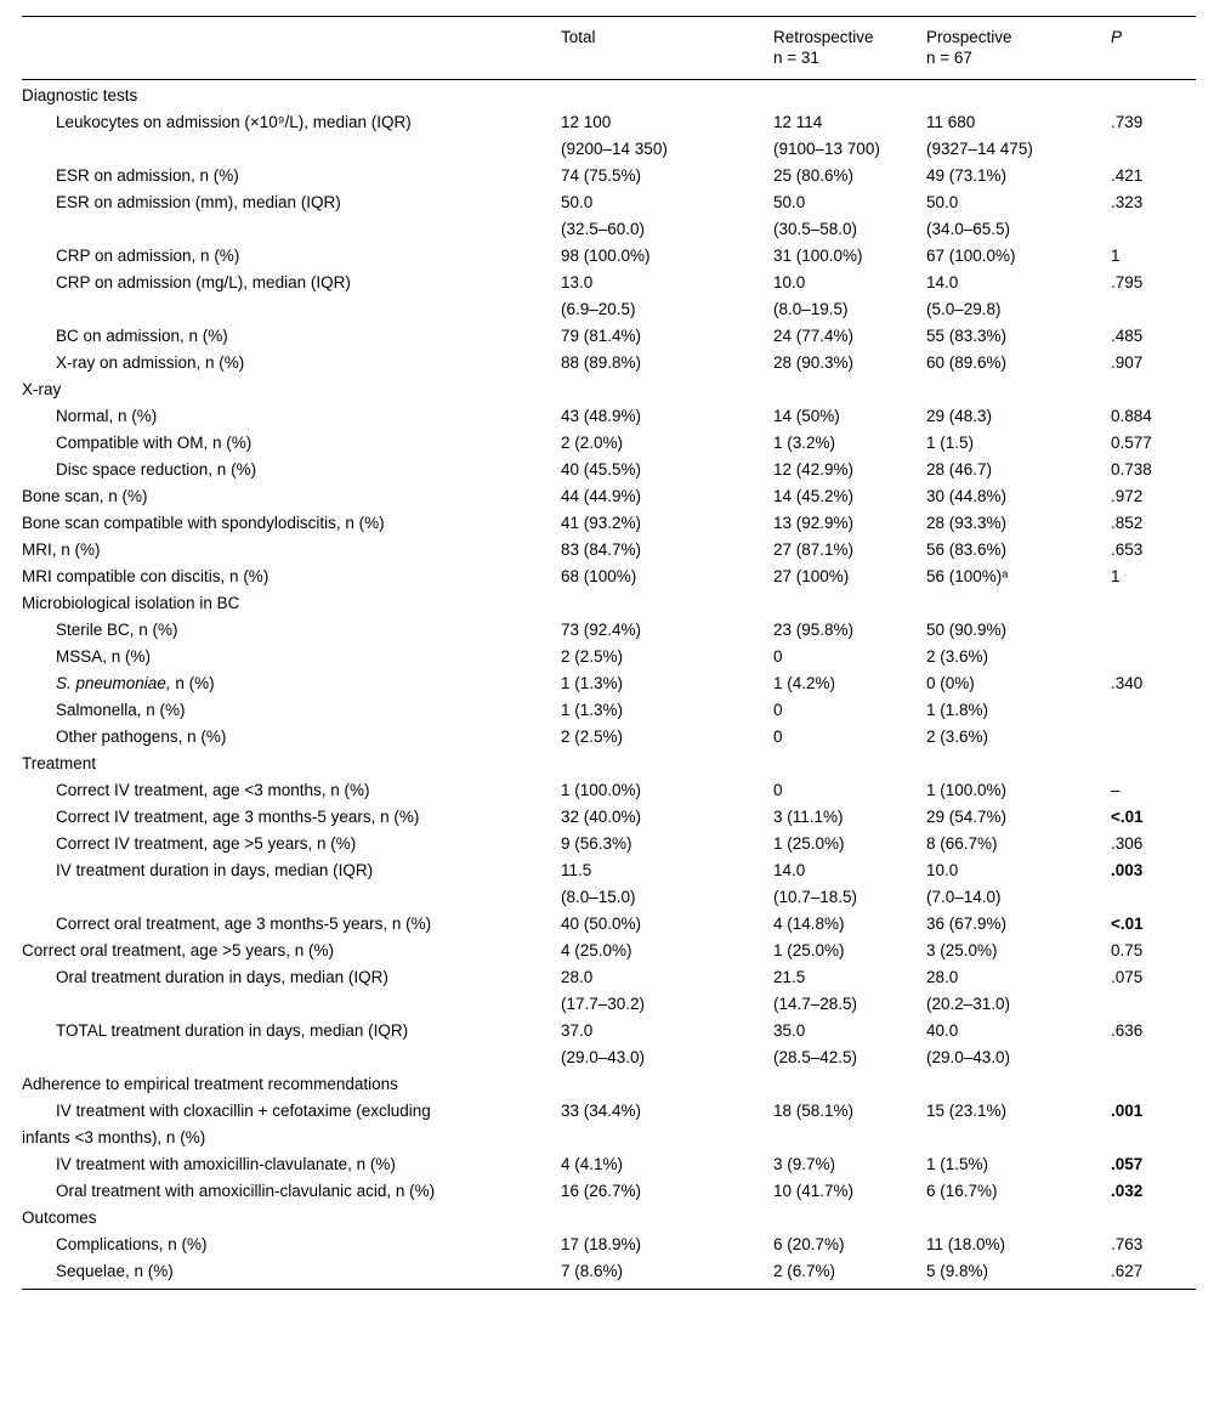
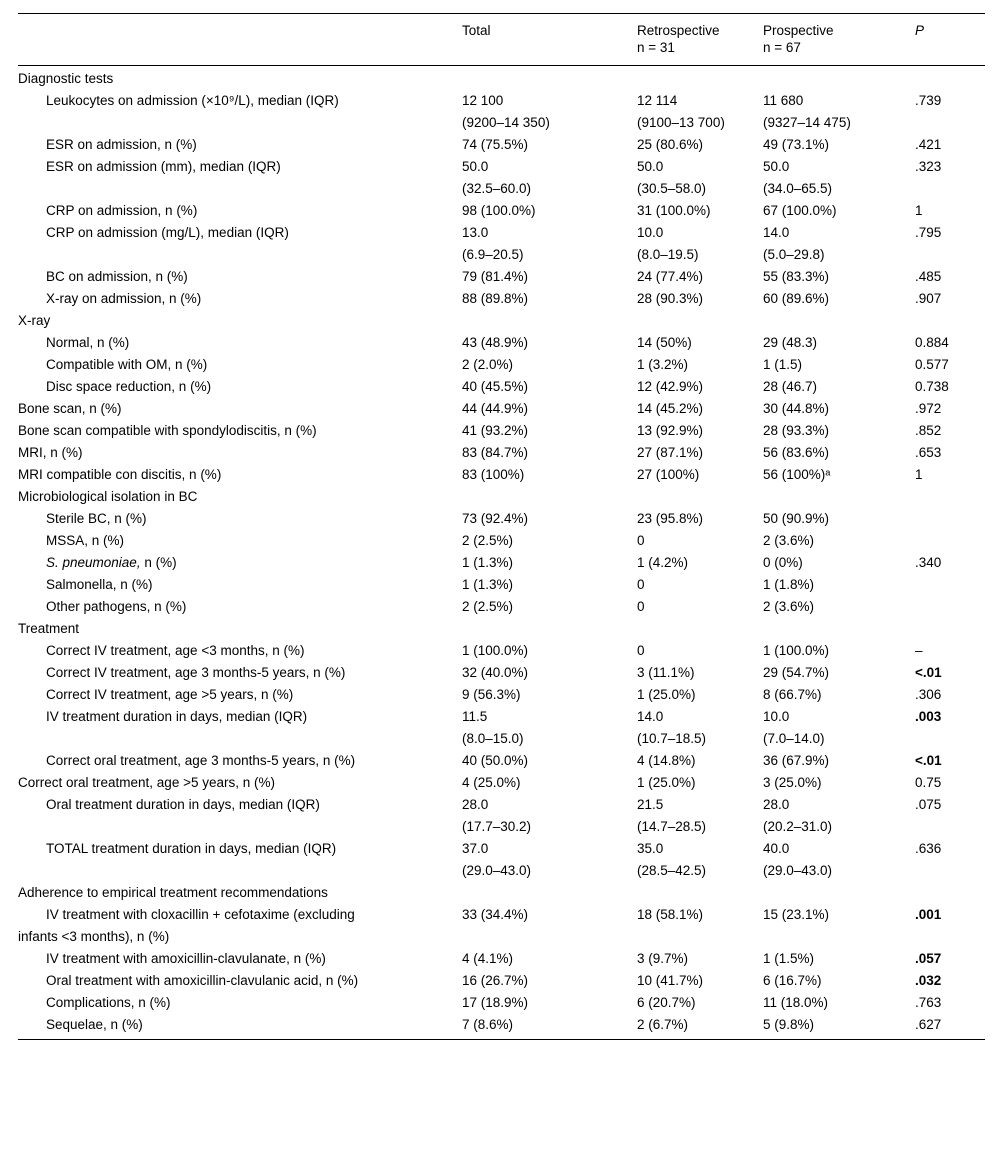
  	Total	Retrospective n = 31	Prospective n = 67	P
  Diagnostic tests
  Leukocytes on admission (×10⁹/L), median (IQR)	12 100 (9200–14 350)	12 114 (9100–13 700)	11 680 (9327–14 475)	.739
  ESR on admission, n (%)	74 (75.5%)	25 (80.6%)	49 (73.1%)	.421
  ESR on admission (mm), median (IQR)	50.0 (32.5–60.0)	50.0 (30.5–58.0)	50.0 (34.0–65.5)	.323
  CRP on admission, n (%)	98 (100.0%)	31 (100.0%)	67 (100.0%)	1
  CRP on admission (mg/L), median (IQR)	13.0 (6.9–20.5)	10.0 (8.0–19.5)	14.0 (5.0–29.8)	.795
  BC on admission, n (%)	79 (81.4%)	24 (77.4%)	55 (83.3%)	.485
  X-ray on admission, n (%)	88 (89.8%)	28 (90.3%)	60 (89.6%)	.907
  X-ray
  Normal, n (%)	43 (48.9%)	14 (50%)	29 (48.3)	0.884
  Compatible with OM, n (%)	2 (2.0%)	1 (3.2%)	1 (1.5)	0.577
  Disc space reduction, n (%)	40 (45.5%)	12 (42.9%)	28 (46.7)	0.738
  Bone scan, n (%)	44 (44.9%)	14 (45.2%)	30 (44.8%)	.972
  Bone scan compatible with spondylodiscitis, n (%)	41 (93.2%)	13 (92.9%)	28 (93.3%)	.852
  MRI, n (%)	83 (84.7%)	27 (87.1%)	56 (83.6%)	.653
- MRI compatible con discitis, n (%)	68 (100%)	27 (100%)	56 (100%)ᵃ	1
+ MRI compatible con discitis, n (%)	83 (100%)	27 (100%)	56 (100%)ᵃ	1
  Microbiological isolation in BC
  Sterile BC, n (%)	73 (92.4%)	23 (95.8%)	50 (90.9%)
  MSSA, n (%)	2 (2.5%)	0	2 (3.6%)
  S. pneumoniae, n (%)	1 (1.3%)	1 (4.2%)	0 (0%)	.340
  Salmonella, n (%)	1 (1.3%)	0	1 (1.8%)
  Other pathogens, n (%)	2 (2.5%)	0	2 (3.6%)
  Treatment
  Correct IV treatment, age <3 months, n (%)	1 (100.0%)	0	1 (100.0%)	–
  Correct IV treatment, age 3 months-5 years, n (%)	32 (40.0%)	3 (11.1%)	29 (54.7%)	<.01
  Correct IV treatment, age >5 years, n (%)	9 (56.3%)	1 (25.0%)	8 (66.7%)	.306
  IV treatment duration in days, median (IQR)	11.5 (8.0–15.0)	14.0 (10.7–18.5)	10.0 (7.0–14.0)	.003
  Correct oral treatment, age 3 months-5 years, n (%)	40 (50.0%)	4 (14.8%)	36 (67.9%)	<.01
  Correct oral treatment, age >5 years, n (%)	4 (25.0%)	1 (25.0%)	3 (25.0%)	0.75
  Oral treatment duration in days, median (IQR)	28.0 (17.7–30.2)	21.5 (14.7–28.5)	28.0 (20.2–31.0)	.075
  TOTAL treatment duration in days, median (IQR)	37.0 (29.0–43.0)	35.0 (28.5–42.5)	40.0 (29.0–43.0)	.636
  Adherence to empirical treatment recommendations
  IV treatment with cloxacillin + cefotaxime (excluding infants <3 months), n (%)	33 (34.4%)	18 (58.1%)	15 (23.1%)	.001
  IV treatment with amoxicillin-clavulanate, n (%)	4 (4.1%)	3 (9.7%)	1 (1.5%)	.057
  Oral treatment with amoxicillin-clavulanic acid, n (%)	16 (26.7%)	10 (41.7%)	6 (16.7%)	.032
- Outcomes
  Complications, n (%)	17 (18.9%)	6 (20.7%)	11 (18.0%)	.763
  Sequelae, n (%)	7 (8.6%)	2 (6.7%)	5 (9.8%)	.627
